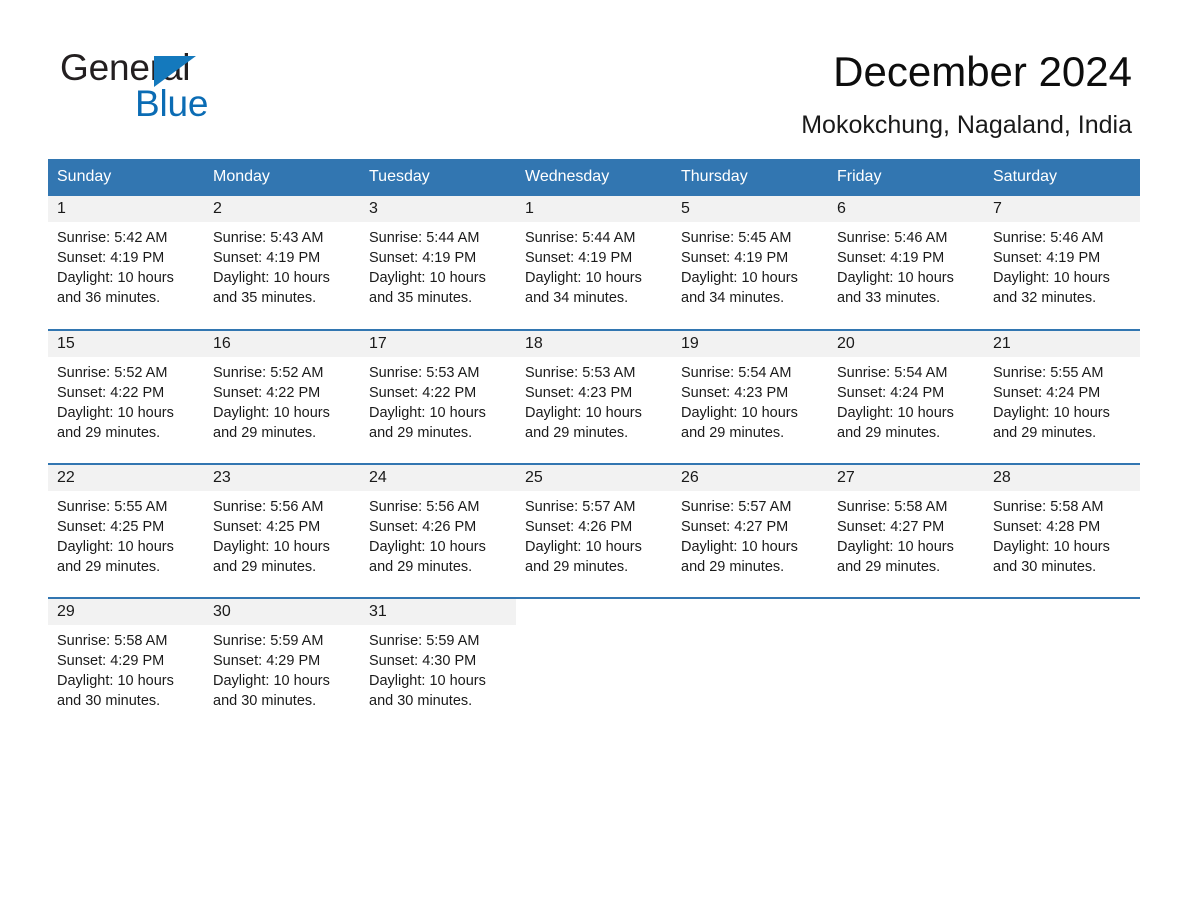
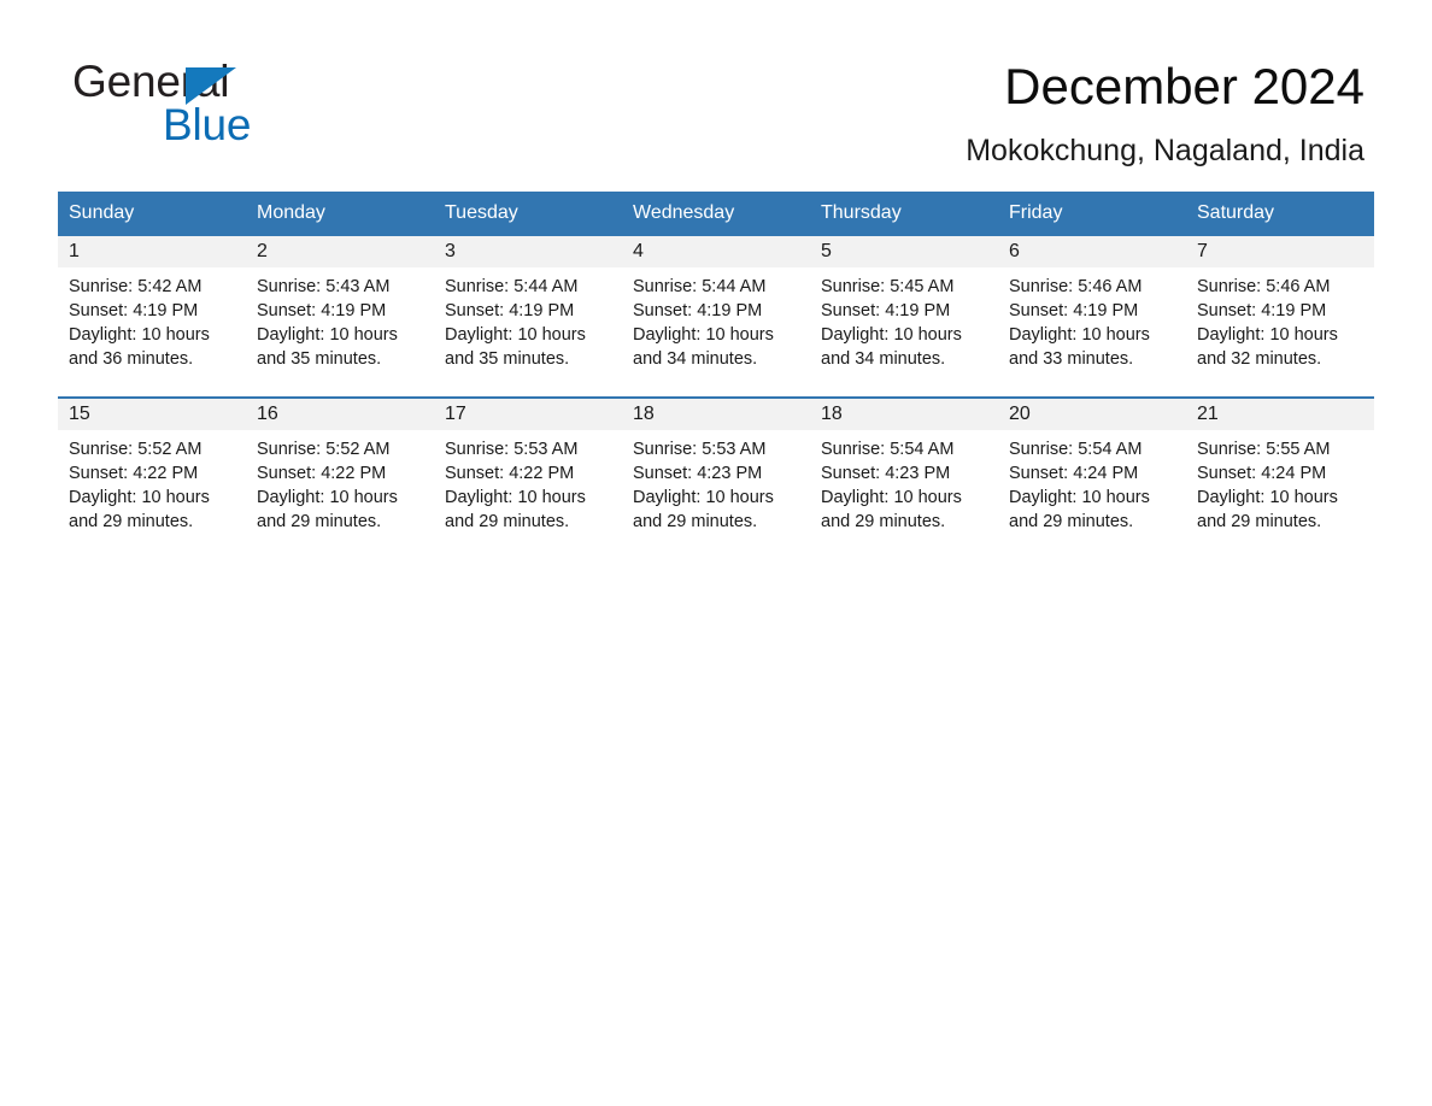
  General
  Blue
  December 2024
  Mokokchung, Nagaland, India
  Sunday	Monday	Tuesday	Wednesday	Thursday	Friday	Saturday
- 1 Sunrise: 5:42 AM Sunset: 4:19 PM Daylight: 10 hours and 36 minutes.	2 Sunrise: 5:43 AM Sunset: 4:19 PM Daylight: 10 hours and 35 minutes.	3 Sunrise: 5:44 AM Sunset: 4:19 PM Daylight: 10 hours and 35 minutes.	1 Sunrise: 5:44 AM Sunset: 4:19 PM Daylight: 10 hours and 34 minutes.	5 Sunrise: 5:45 AM Sunset: 4:19 PM Daylight: 10 hours and 34 minutes.	6 Sunrise: 5:46 AM Sunset: 4:19 PM Daylight: 10 hours and 33 minutes.	7 Sunrise: 5:46 AM Sunset: 4:19 PM Daylight: 10 hours and 32 minutes.
+ 1 Sunrise: 5:42 AM Sunset: 4:19 PM Daylight: 10 hours and 36 minutes.	2 Sunrise: 5:43 AM Sunset: 4:19 PM Daylight: 10 hours and 35 minutes.	3 Sunrise: 5:44 AM Sunset: 4:19 PM Daylight: 10 hours and 35 minutes.	4 Sunrise: 5:44 AM Sunset: 4:19 PM Daylight: 10 hours and 34 minutes.	5 Sunrise: 5:45 AM Sunset: 4:19 PM Daylight: 10 hours and 34 minutes.	6 Sunrise: 5:46 AM Sunset: 4:19 PM Daylight: 10 hours and 33 minutes.	7 Sunrise: 5:46 AM Sunset: 4:19 PM Daylight: 10 hours and 32 minutes.
- 15 Sunrise: 5:52 AM Sunset: 4:22 PM Daylight: 10 hours and 29 minutes.	16 Sunrise: 5:52 AM Sunset: 4:22 PM Daylight: 10 hours and 29 minutes.	17 Sunrise: 5:53 AM Sunset: 4:22 PM Daylight: 10 hours and 29 minutes.	18 Sunrise: 5:53 AM Sunset: 4:23 PM Daylight: 10 hours and 29 minutes.	19 Sunrise: 5:54 AM Sunset: 4:23 PM Daylight: 10 hours and 29 minutes.	20 Sunrise: 5:54 AM Sunset: 4:24 PM Daylight: 10 hours and 29 minutes.	21 Sunrise: 5:55 AM Sunset: 4:24 PM Daylight: 10 hours and 29 minutes.
+ 15 Sunrise: 5:52 AM Sunset: 4:22 PM Daylight: 10 hours and 29 minutes.	16 Sunrise: 5:52 AM Sunset: 4:22 PM Daylight: 10 hours and 29 minutes.	17 Sunrise: 5:53 AM Sunset: 4:22 PM Daylight: 10 hours and 29 minutes.	18 Sunrise: 5:53 AM Sunset: 4:23 PM Daylight: 10 hours and 29 minutes.	18 Sunrise: 5:54 AM Sunset: 4:23 PM Daylight: 10 hours and 29 minutes.	20 Sunrise: 5:54 AM Sunset: 4:24 PM Daylight: 10 hours and 29 minutes.	21 Sunrise: 5:55 AM Sunset: 4:24 PM Daylight: 10 hours and 29 minutes.
- 22 Sunrise: 5:55 AM Sunset: 4:25 PM Daylight: 10 hours and 29 minutes.	23 Sunrise: 5:56 AM Sunset: 4:25 PM Daylight: 10 hours and 29 minutes.	24 Sunrise: 5:56 AM Sunset: 4:26 PM Daylight: 10 hours and 29 minutes.	25 Sunrise: 5:57 AM Sunset: 4:26 PM Daylight: 10 hours and 29 minutes.	26 Sunrise: 5:57 AM Sunset: 4:27 PM Daylight: 10 hours and 29 minutes.	27 Sunrise: 5:58 AM Sunset: 4:27 PM Daylight: 10 hours and 29 minutes.	28 Sunrise: 5:58 AM Sunset: 4:28 PM Daylight: 10 hours and 30 minutes.
- 29 Sunrise: 5:58 AM Sunset: 4:29 PM Daylight: 10 hours and 30 minutes.	30 Sunrise: 5:59 AM Sunset: 4:29 PM Daylight: 10 hours and 30 minutes.	31 Sunrise: 5:59 AM Sunset: 4:30 PM Daylight: 10 hours and 30 minutes.
